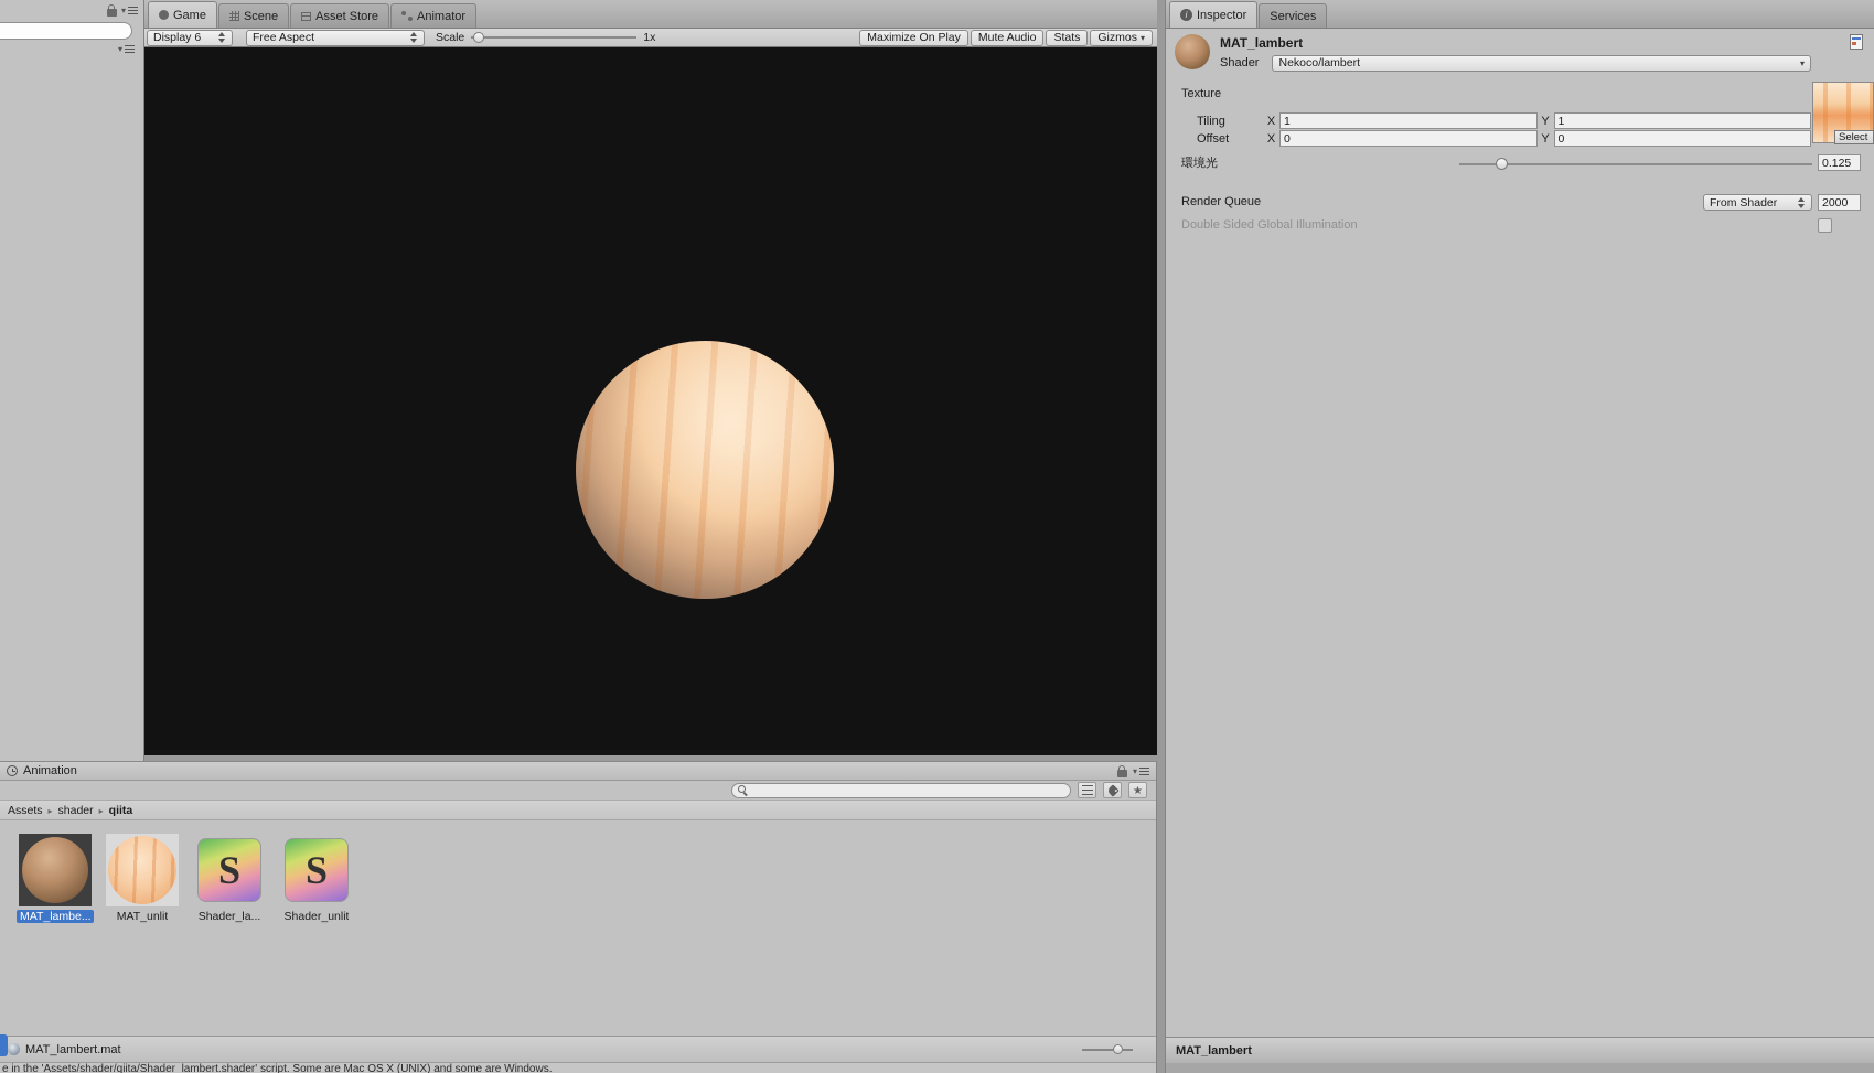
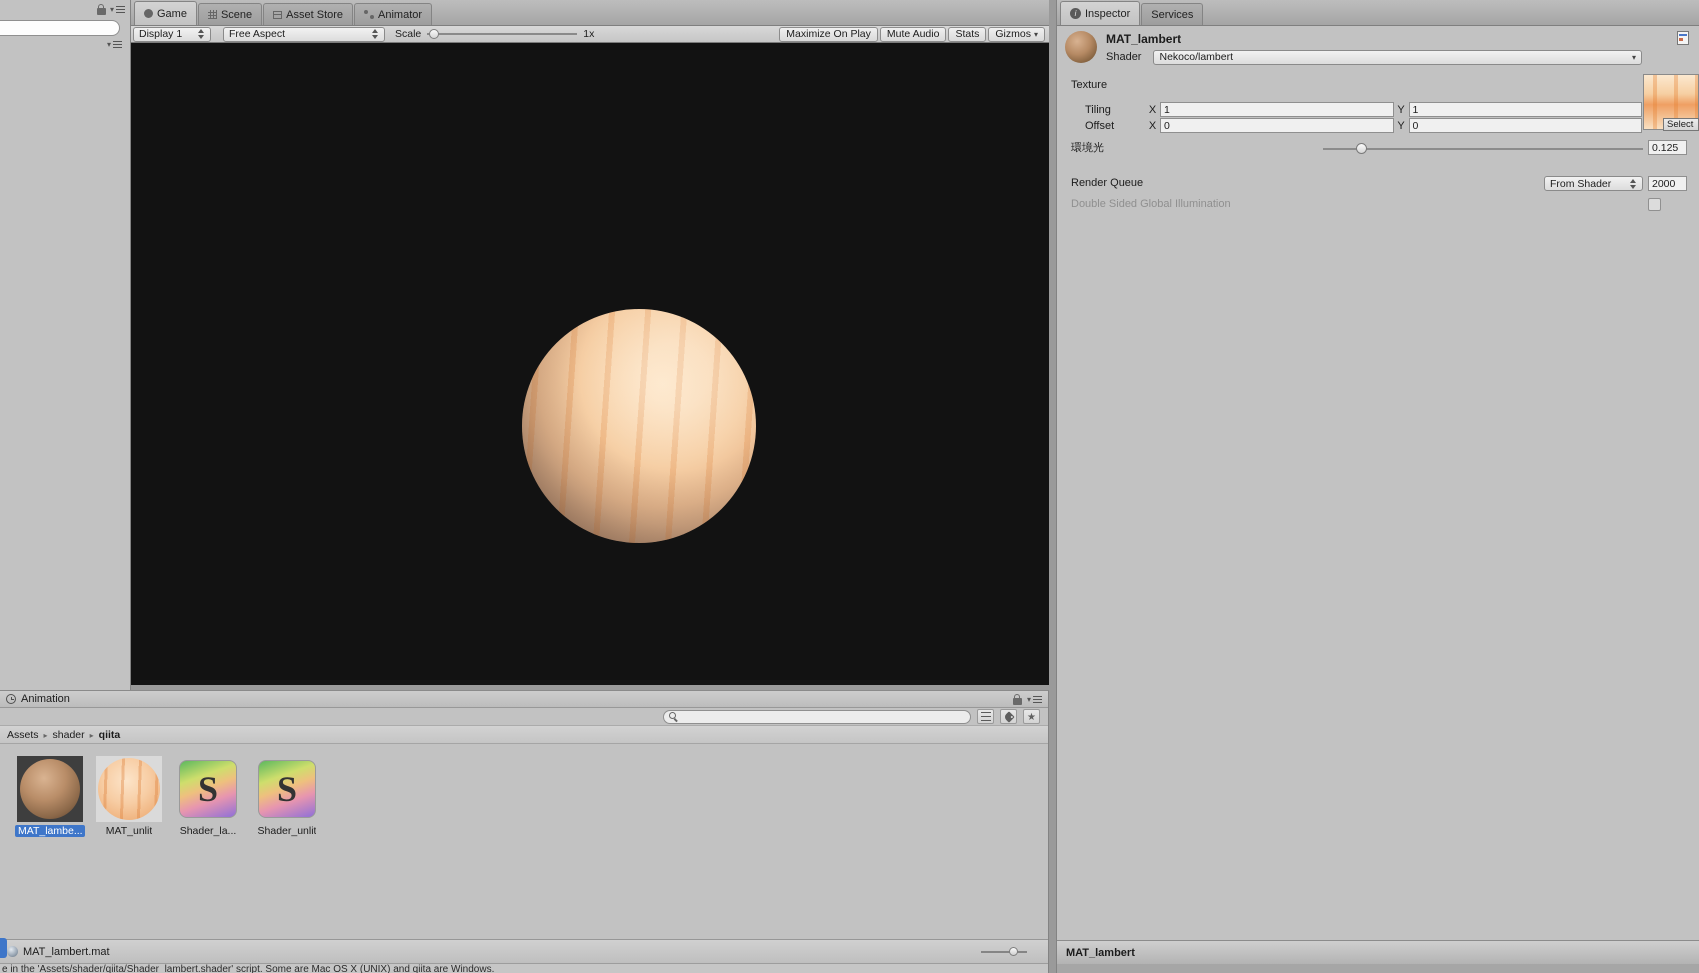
  Game
  Scene
  Asset Store
  Animator
- Display 6
+ Display 1
  Free Aspect
  Scale
  1x
  Maximize On Play
  Mute Audio
  Stats
  Gizmos
  Animation
  Assets
  shader
  qiita
  MAT_lambe...
  MAT_unlit
  S
  Shader_la...
  S
  Shader_unlit
  MAT_lambert.mat
- e in the 'Assets/shader/qiita/Shader_lambert.shader' script. Some are Mac OS X (UNIX) and some are Windows.
+ e in the 'Assets/shader/qiita/Shader_lambert.shader' script. Some are Mac OS X (UNIX) and qiita are Windows.
  Inspector
  Services
  MAT_lambert
  Shader
  Nekoco/lambert
  Texture
  Tiling
  X
  1
  Y
  1
  Offset
  X
  0
  Y
  0
  Select
  環境光
  0.125
  Render Queue
  From Shader
  2000
  Double Sided Global Illumination
  MAT_lambert
